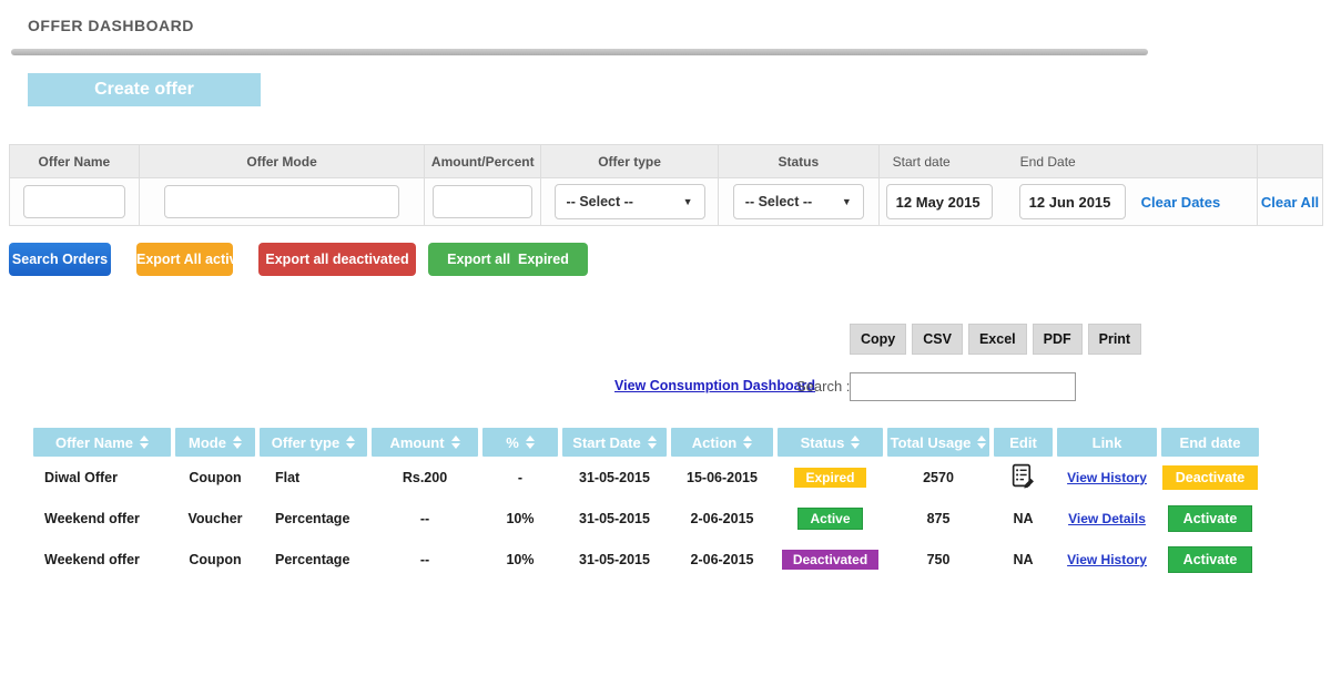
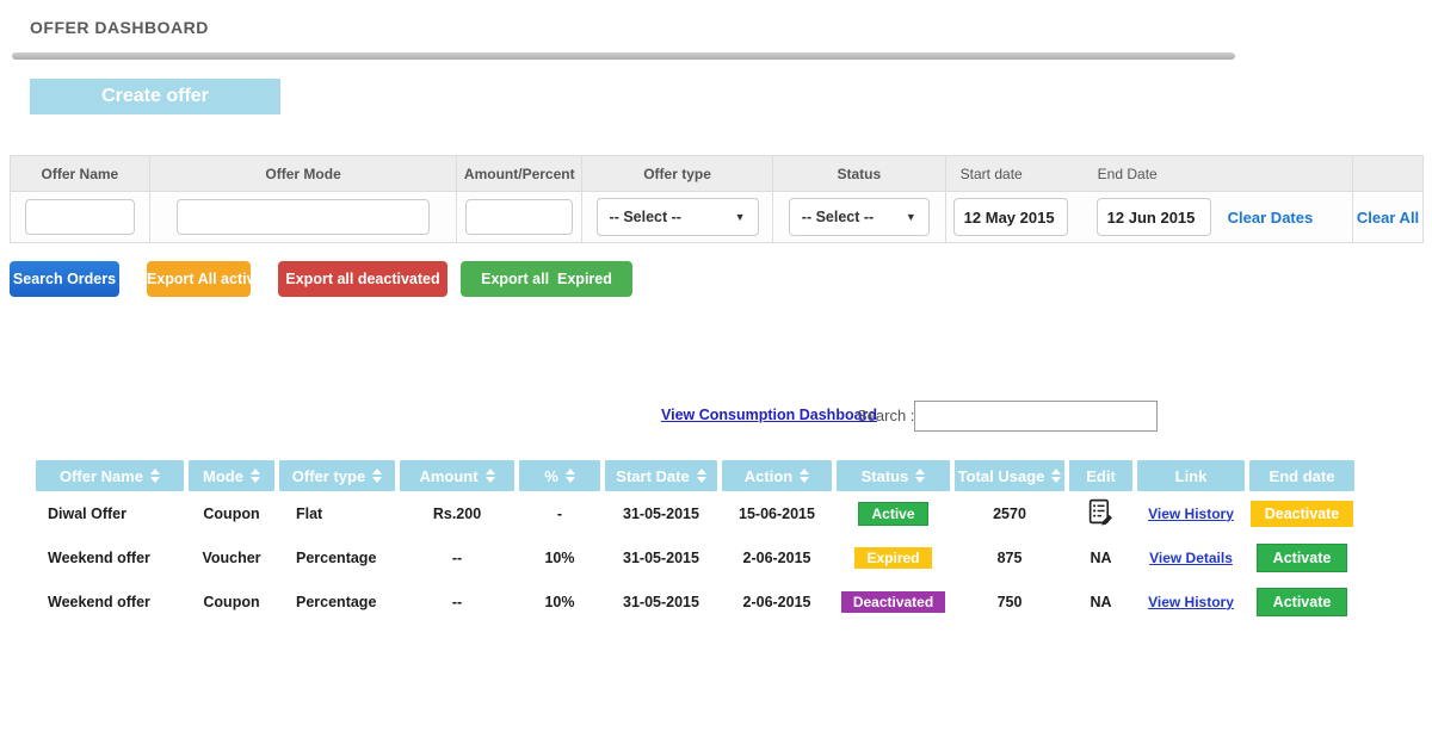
  OFFER DASHBOARD
  Create offer
  Offer Name
  Offer Mode
  Amount/Percent
  Offer type
  Status
  Start date
  End Date
  -- Select --
  ▼
  -- Select --
  ▼
  12 May 2015
  12 Jun 2015
  Clear Dates
  Clear All
  Search Orders
  Export All active
  Export all deactivated
  Export all Expired
- Copy
- CSV
- Excel
- PDF
- Print
  View Consumption Dashboard
  Search :
  Offer Name
  Mode
  Offer type
  Amount
  %
  Start Date
  Action
  Status
  Total Usage
  Edit
  Link
  End date
  Diwal Offer
  Coupon
  Flat
  Rs.200
  -
  31-05-2015
  15-06-2015
- Expired
+ Active
  2570
  View History
  Deactivate
  Weekend offer
  Voucher
  Percentage
  --
  10%
  31-05-2015
  2-06-2015
- Active
+ Expired
  875
  NA
  View Details
  Activate
  Weekend offer
  Coupon
  Percentage
  --
  10%
  31-05-2015
  2-06-2015
  Deactivated
  750
  NA
  View History
  Activate
